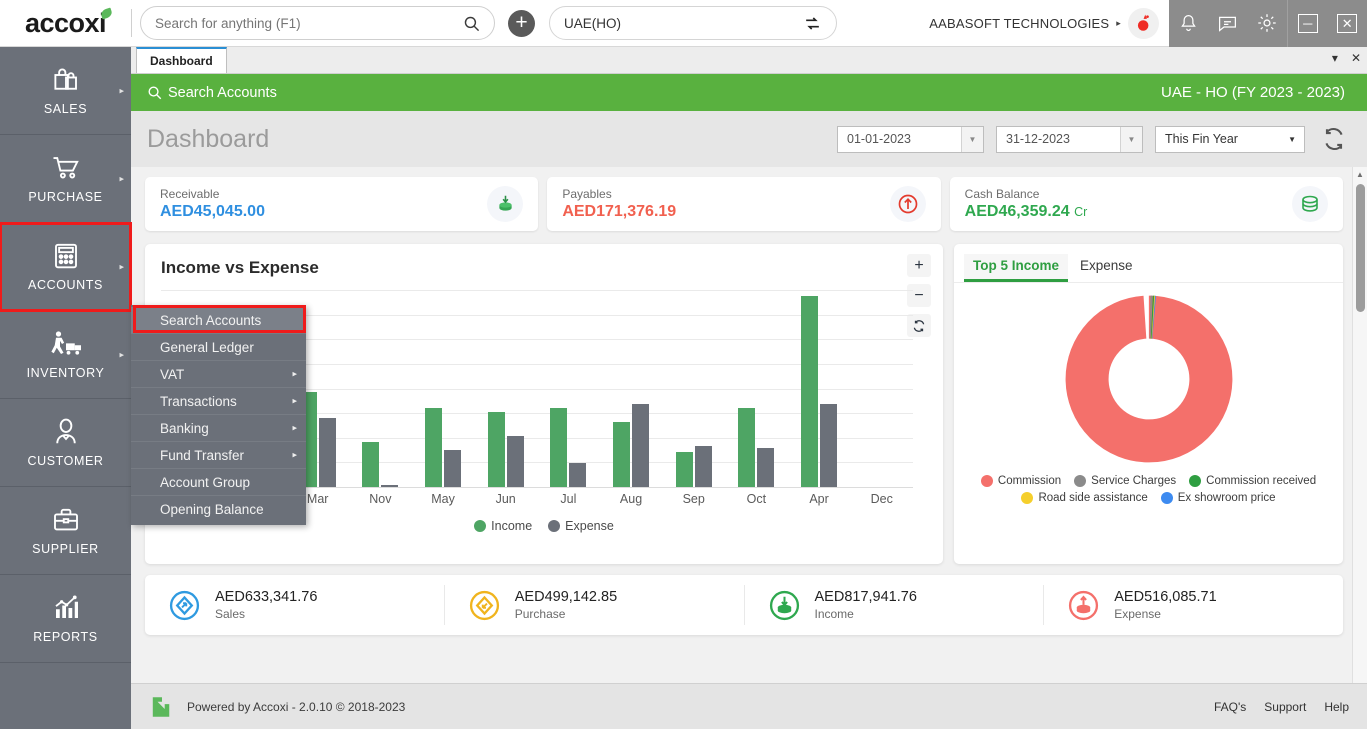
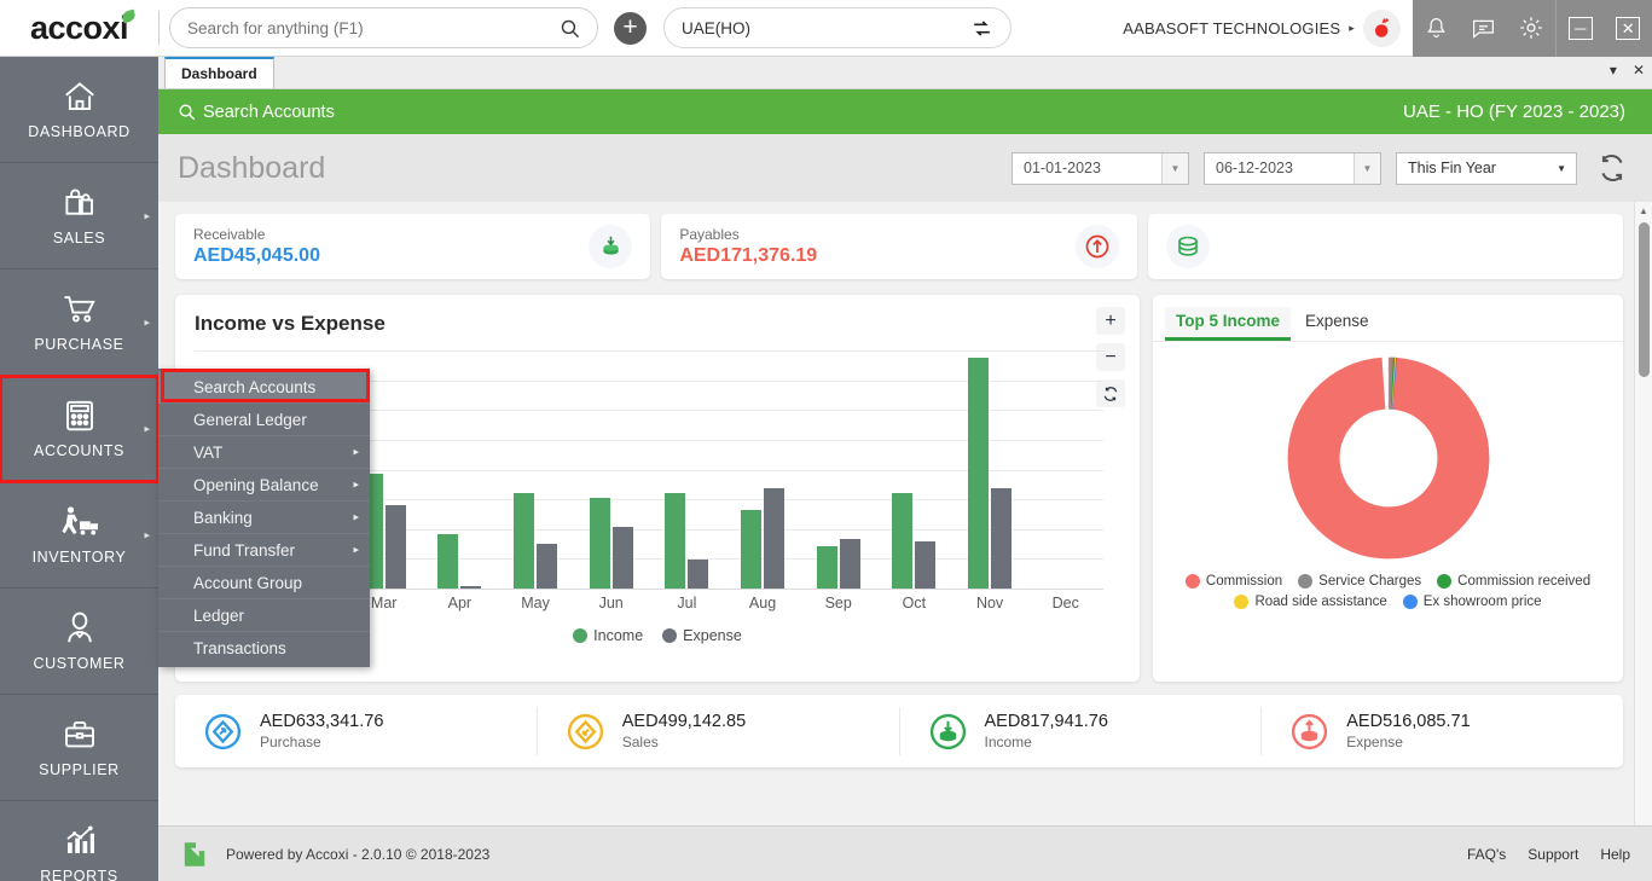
  accoxi
  Search for anything (F1)
  +
  UAE(HO)
  AABASOFT TECHNOLOGIES
  ▸
  ─
  ✕
+ DASHBOARD
  SALES
  ▸
  PURCHASE
  ▸
  ACCOUNTS
  ▸
  INVENTORY
  ▸
  CUSTOMER
  SUPPLIER
  REPORTS
  Dashboard
  ▾
  ✕
  Search Accounts
  UAE - HO (FY 2023 - 2023)
  Dashboard
  01-01-2023
  ▼
- 31-12-2023
+ 06-12-2023
  ▼
  This Fin Year
  ▼
  Receivable
  AED45,045.00
  Payables
  AED171,376.19
- Cash Balance
- AED46,359.24 Cr
  Income vs Expense
  +
  −
  Mar
- Nov
+ Apr
  May
  Jun
  Jul
  Aug
  Sep
  Oct
- Apr
+ Nov
  Dec
  Income
  Expense
  Top 5 Income
  Expense
  Commission
  Service Charges
  Commission received
  Road side assistance
  Ex showroom price
  AED633,341.76
- Sales
+ Purchase
  AED499,142.85
- Purchase
+ Sales
  AED817,941.76
  Income
  AED516,085.71
  Expense
  ▲
  Powered by Accoxi - 2.0.10 © 2018-2023
  FAQ's
  Support
  Help
  Search Accounts
  General Ledger
  VAT
  ▸
- Transactions
+ Opening Balance
  ▸
  Banking
  ▸
  Fund Transfer
  ▸
  Account Group
+ Ledger
- Opening Balance
+ Transactions
